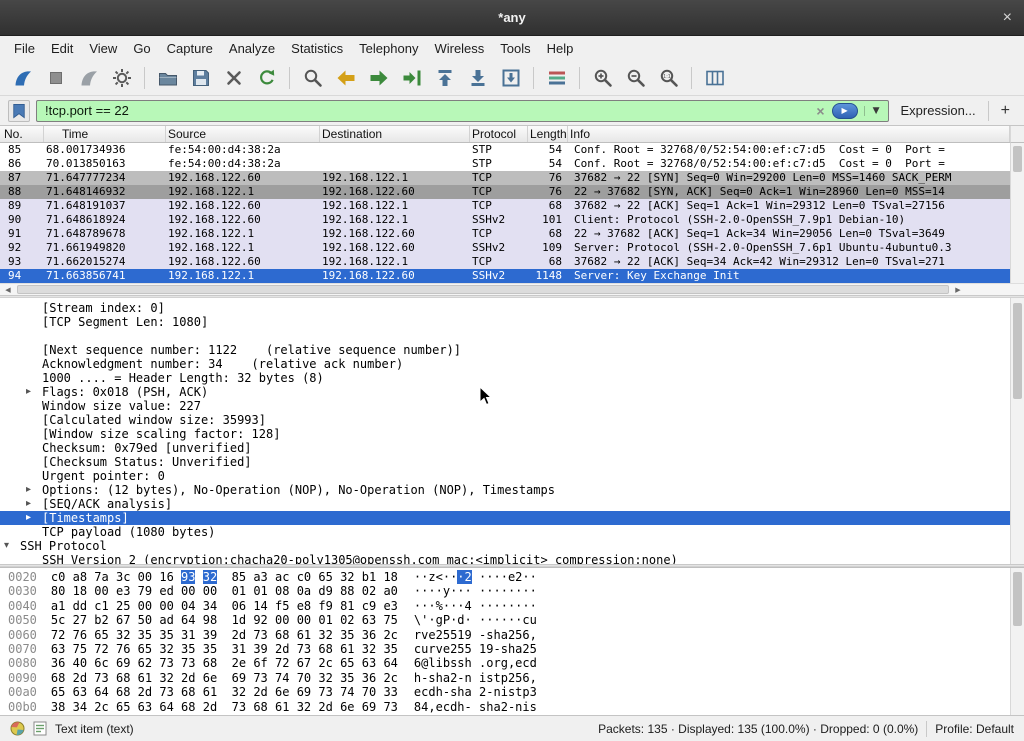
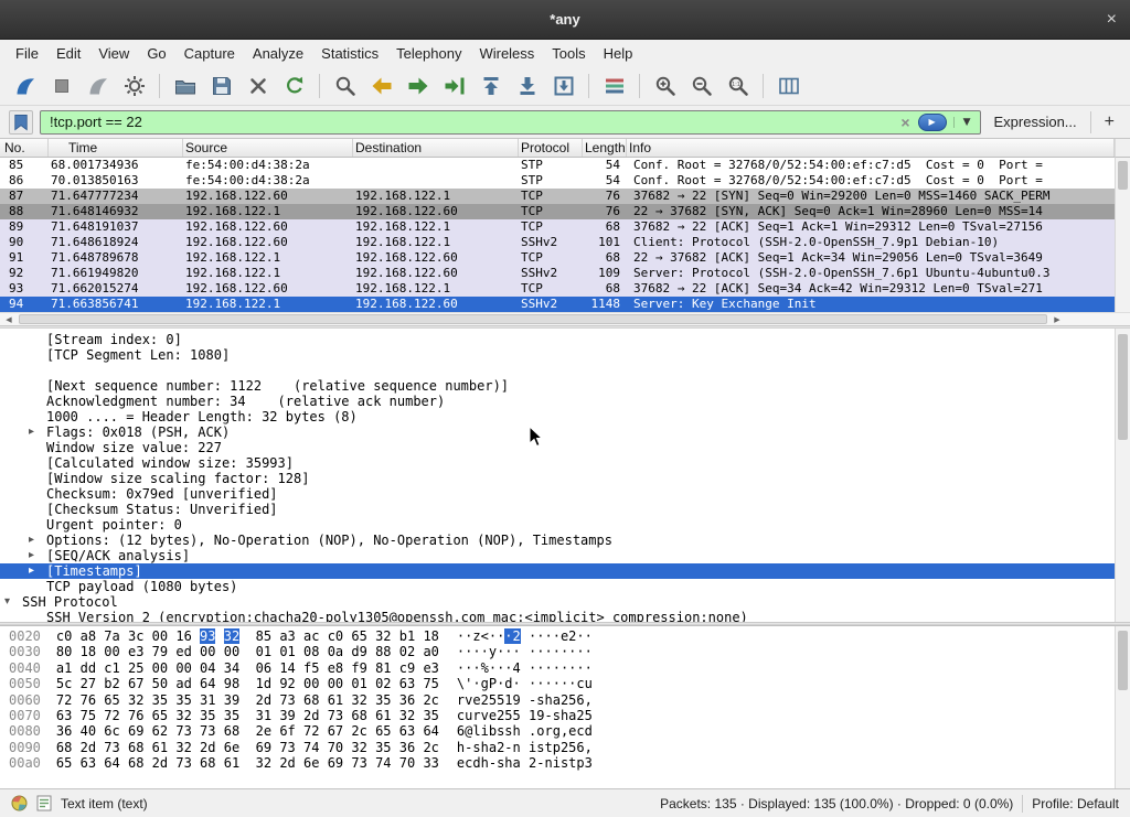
  *any
  ×
  File
  Edit
  View
  Go
  Capture
  Analyze
  Statistics
  Telephony
  Wireless
  Tools
  Help
  !tcp.port == 22
  ×
  ▶
  ▼
  Expression...
  +
  No.
  Time
  Source
  Destination
  Protocol
  Length
  Info
  85
  68.001734936
  fe:54:00:d4:38:2a
  STP
  54
  Conf. Root = 32768/0/52:54:00:ef:c7:d5 Cost = 0 Port =
  86
  70.013850163
  fe:54:00:d4:38:2a
  STP
  54
  Conf. Root = 32768/0/52:54:00:ef:c7:d5 Cost = 0 Port =
  87
  71.647777234
  192.168.122.60
  192.168.122.1
  TCP
  76
  37682 → 22 [SYN] Seq=0 Win=29200 Len=0 MSS=1460 SACK_PERM
  88
  71.648146932
  192.168.122.1
  192.168.122.60
  TCP
  76
  22 → 37682 [SYN, ACK] Seq=0 Ack=1 Win=28960 Len=0 MSS=14
  89
  71.648191037
  192.168.122.60
  192.168.122.1
  TCP
  68
  37682 → 22 [ACK] Seq=1 Ack=1 Win=29312 Len=0 TSval=27156
  90
  71.648618924
  192.168.122.60
  192.168.122.1
  SSHv2
  101
  Client: Protocol (SSH-2.0-OpenSSH_7.9p1 Debian-10)
  91
  71.648789678
  192.168.122.1
  192.168.122.60
  TCP
  68
  22 → 37682 [ACK] Seq=1 Ack=34 Win=29056 Len=0 TSval=3649
  92
  71.661949820
  192.168.122.1
  192.168.122.60
  SSHv2
  109
  Server: Protocol (SSH-2.0-OpenSSH_7.6p1 Ubuntu-4ubuntu0.3
  93
  71.662015274
  192.168.122.60
  192.168.122.1
  TCP
  68
  37682 → 22 [ACK] Seq=34 Ack=42 Win=29312 Len=0 TSval=271
  94
  71.663856741
  192.168.122.1
  192.168.122.60
  SSHv2
  1148
  Server: Key Exchange Init
  ◀
  ▶
  [Stream index: 0]
  [TCP Segment Len: 1080]
  [Next sequence number: 1122 (relative sequence number)]
  Acknowledgment number: 34 (relative ack number)
  1000 .... = Header Length: 32 bytes (8)
  ▸
  Flags: 0x018 (PSH, ACK)
  Window size value: 227
  [Calculated window size: 35993]
  [Window size scaling factor: 128]
  Checksum: 0x79ed [unverified]
  [Checksum Status: Unverified]
  Urgent pointer: 0
  ▸
  Options: (12 bytes), No-Operation (NOP), No-Operation (NOP), Timestamps
  ▸
  [SEQ/ACK analysis]
  ▸
  [Timestamps]
  TCP payload (1080 bytes)
  ▾
  SSH Protocol
  SSH Version 2 (encryption:chacha20-poly1305@openssh.com mac:<implicit> compression:none)
  0020 c0 a8 7a 3c 00 16 93 32 85 a3 ac c0 65 32 b1 18 ··z<···2 ····e2··
  0030 80 18 00 e3 79 ed 00 00 01 01 08 0a d9 88 02 a0 ····y··· ········
  0040 a1 dd c1 25 00 00 04 34 06 14 f5 e8 f9 81 c9 e3 ···%···4 ········
  0050 5c 27 b2 67 50 ad 64 98 1d 92 00 00 01 02 63 75 \'·gP·d· ······cu
  0060 72 76 65 32 35 35 31 39 2d 73 68 61 32 35 36 2c rve25519 -sha256,
  0070 63 75 72 76 65 32 35 35 31 39 2d 73 68 61 32 35 curve255 19-sha25
  0080 36 40 6c 69 62 73 73 68 2e 6f 72 67 2c 65 63 64 6@libssh .org,ecd
  0090 68 2d 73 68 61 32 2d 6e 69 73 74 70 32 35 36 2c h-sha2-n istp256,
  00a0 65 63 64 68 2d 73 68 61 32 2d 6e 69 73 74 70 33 ecdh-sha 2-nistp3
- 00b0 38 34 2c 65 63 64 68 2d 73 68 61 32 2d 6e 69 73 84,ecdh- sha2-nis
  Text item (text)
  Packets: 135 · Displayed: 135 (100.0%) · Dropped: 0 (0.0%)
  Profile: Default
